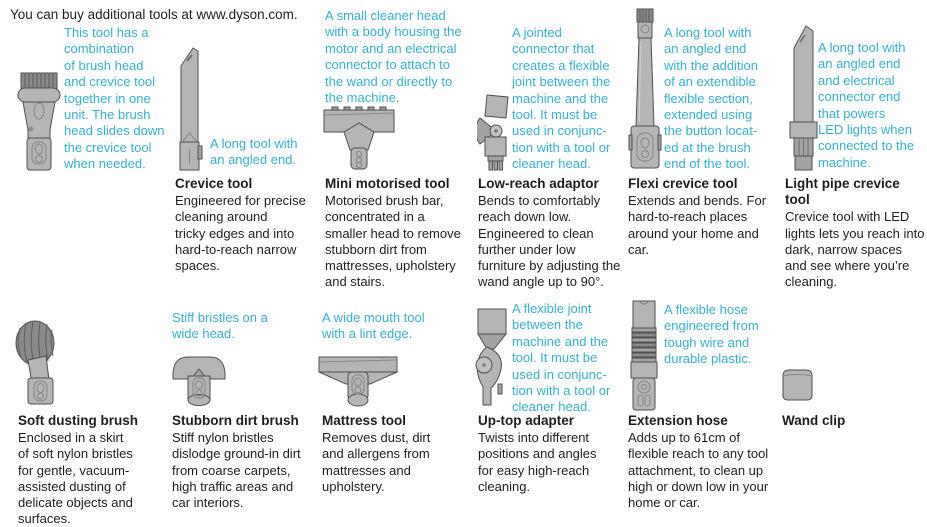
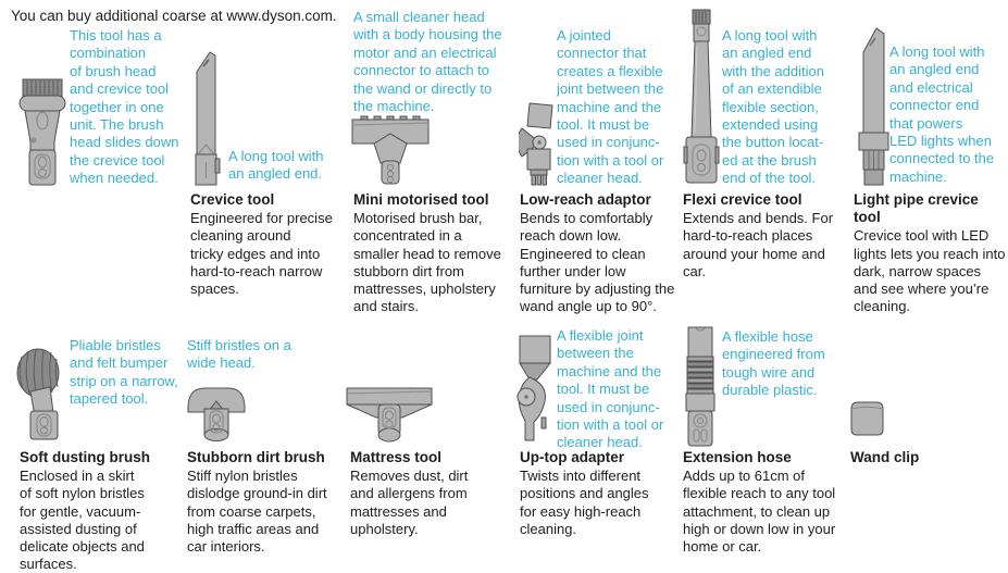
- You can buy additional tools at www.dyson.com.
+ You can buy additional coarse at www.dyson.com.
  This tool has a
  combination
  of brush head
  and crevice tool
  together in one
  unit. The brush
  head slides down
  the crevice tool
  when needed.
  A long tool with
  an angled end.
  Crevice tool
  Engineered for precise
  cleaning around
  tricky edges and into
  hard-to-reach narrow
  spaces.
  A small cleaner head
  with a body housing the
  motor and an electrical
  connector to attach to
  the wand or directly to
  the machine.
  Mini motorised tool
  Motorised brush bar,
  concentrated in a
  smaller head to remove
  stubborn dirt from
  mattresses, upholstery
  and stairs.
  A jointed
  connector that
  creates a flexible
  joint between the
  machine and the
  tool. It must be
  used in conjunc-
  tion with a tool or
  cleaner head.
  Low-reach adaptor
  Bends to comfortably
  reach down low.
  Engineered to clean
  further under low
  furniture by adjusting the
  wand angle up to 90°.
  A long tool with
  an angled end
  with the addition
  of an extendible
  flexible section,
  extended using
  the button locat-
  ed at the brush
  end of the tool.
  Flexi crevice tool
  Extends and bends. For
  hard-to-reach places
  around your home and
  car.
  A long tool with
  an angled end
  and electrical
  connector end
  that powers
  LED lights when
  connected to the
  machine.
  Light pipe crevice tool
  Crevice tool with LED
  lights lets you reach into
  dark, narrow spaces
  and see where you’re
  cleaning.
+ Pliable bristles
+ and felt bumper
+ strip on a narrow,
+ tapered tool.
  Soft dusting brush
  Enclosed in a skirt
  of soft nylon bristles
  for gentle, vacuum-
  assisted dusting of
  delicate objects and
  surfaces.
  Stiff bristles on a
  wide head.
  Stubborn dirt brush
  Stiff nylon bristles
  dislodge ground-in dirt
  from coarse carpets,
  high traffic areas and
  car interiors.
- A wide mouth tool
- with a lint edge.
  Mattress tool
  Removes dust, dirt
  and allergens from
  mattresses and
  upholstery.
  A flexible joint
  between the
  machine and the
  tool. It must be
  used in conjunc-
  tion with a tool or
  cleaner head.
  Up-top adapter
  Twists into different
  positions and angles
  for easy high-reach
  cleaning.
  A flexible hose
  engineered from
  tough wire and
  durable plastic.
  Extension hose
  Adds up to 61cm of
  flexible reach to any tool
  attachment, to clean up
  high or down low in your
  home or car.
  Wand clip
